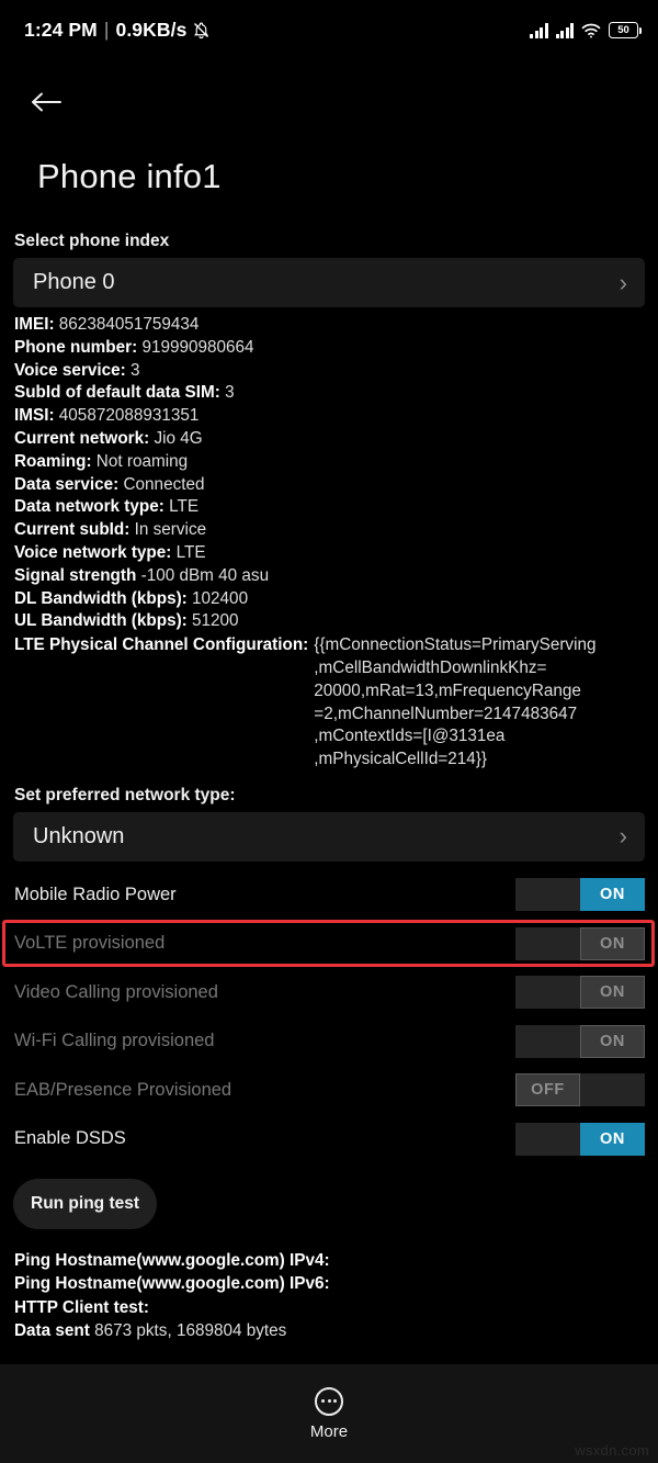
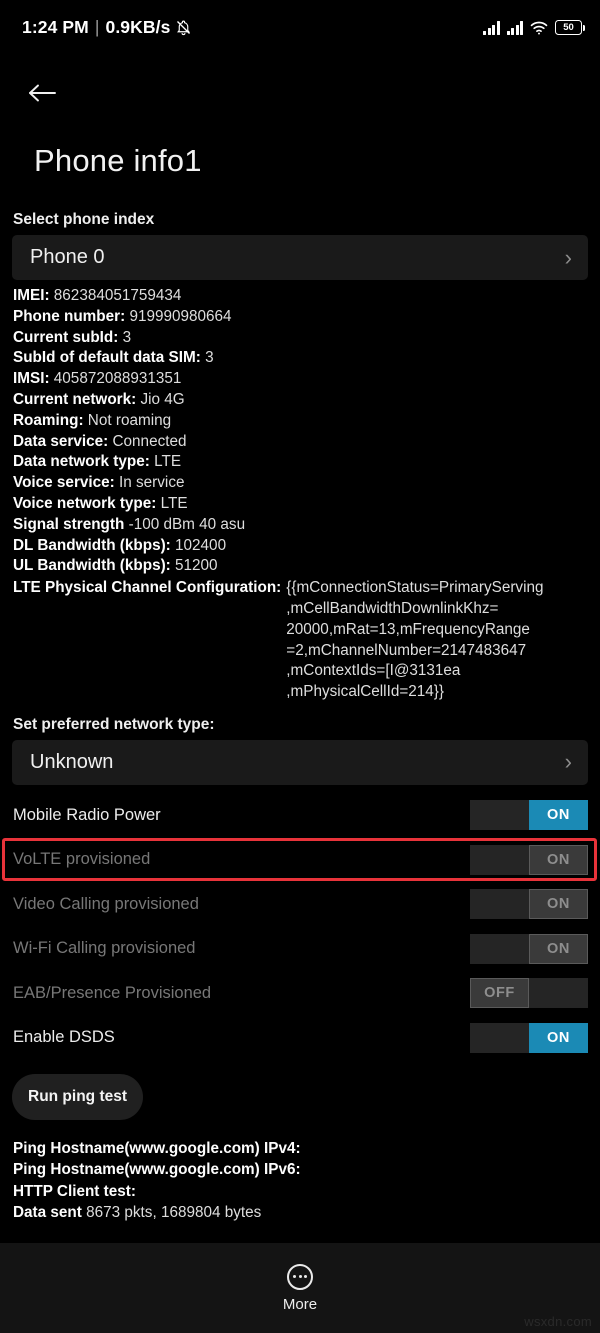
  1:24 PM
  |
  0.9KB/s
  50
  Phone info1
  Select phone index
  Phone 0
  ›
  IMEI: 862384051759434
  Phone number: 919990980664
- Voice service: 3
+ Current subId: 3
  SubId of default data SIM: 3
  IMSI: 405872088931351
  Current network: Jio 4G
  Roaming: Not roaming
  Data service: Connected
  Data network type: LTE
- Current subId: In service
+ Voice service: In service
  Voice network type: LTE
  Signal strength -100 dBm 40 asu
  DL Bandwidth (kbps): 102400
  UL Bandwidth (kbps): 51200
  LTE Physical Channel Configuration:
  {{mConnectionStatus=PrimaryServing
  ,mCellBandwidthDownlinkKhz=
  20000,mRat=13,mFrequencyRange
  =2,mChannelNumber=2147483647
  ,mContextIds=[I@3131ea
  ,mPhysicalCellId=214}}
  Set preferred network type:
  Unknown
  ›
  Mobile Radio Power
  ON
  VoLTE provisioned
  ON
  Video Calling provisioned
  ON
  Wi-Fi Calling provisioned
  ON
  EAB/Presence Provisioned
  OFF
  Enable DSDS
  ON
  Run ping test
  Ping Hostname(www.google.com) IPv4:
  Ping Hostname(www.google.com) IPv6:
  HTTP Client test:
  Data sent 8673 pkts, 1689804 bytes
  More
